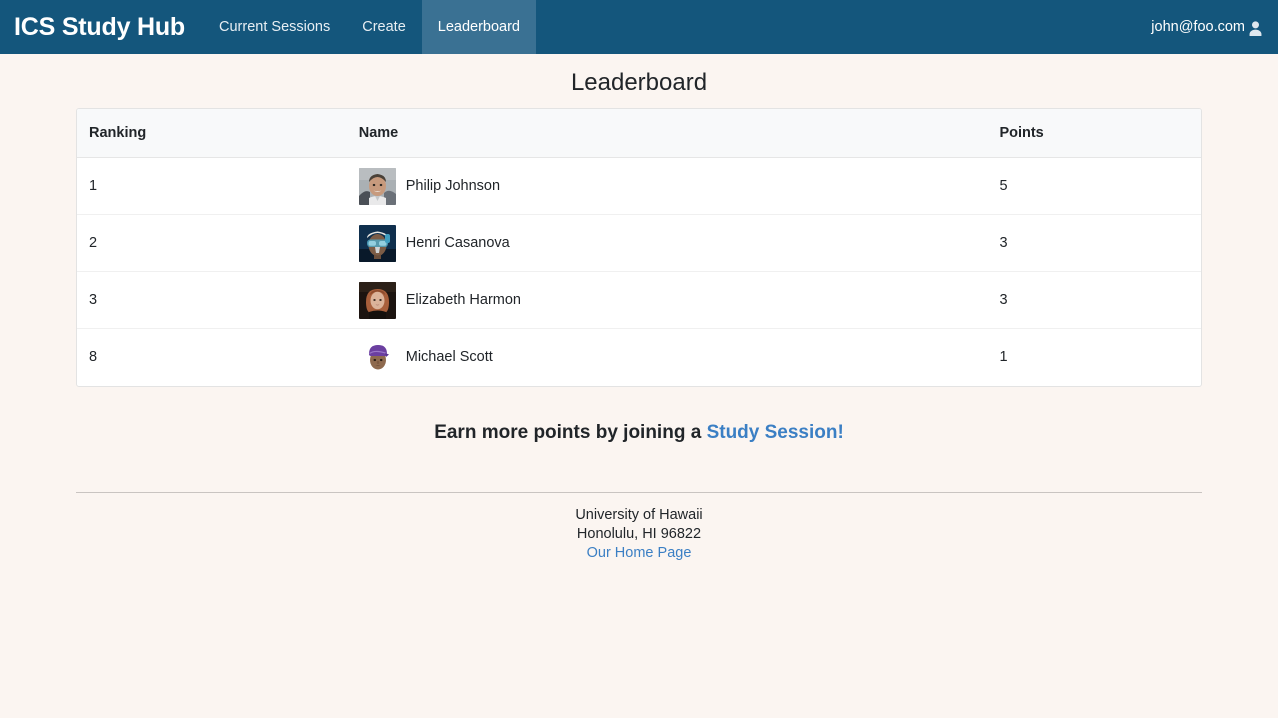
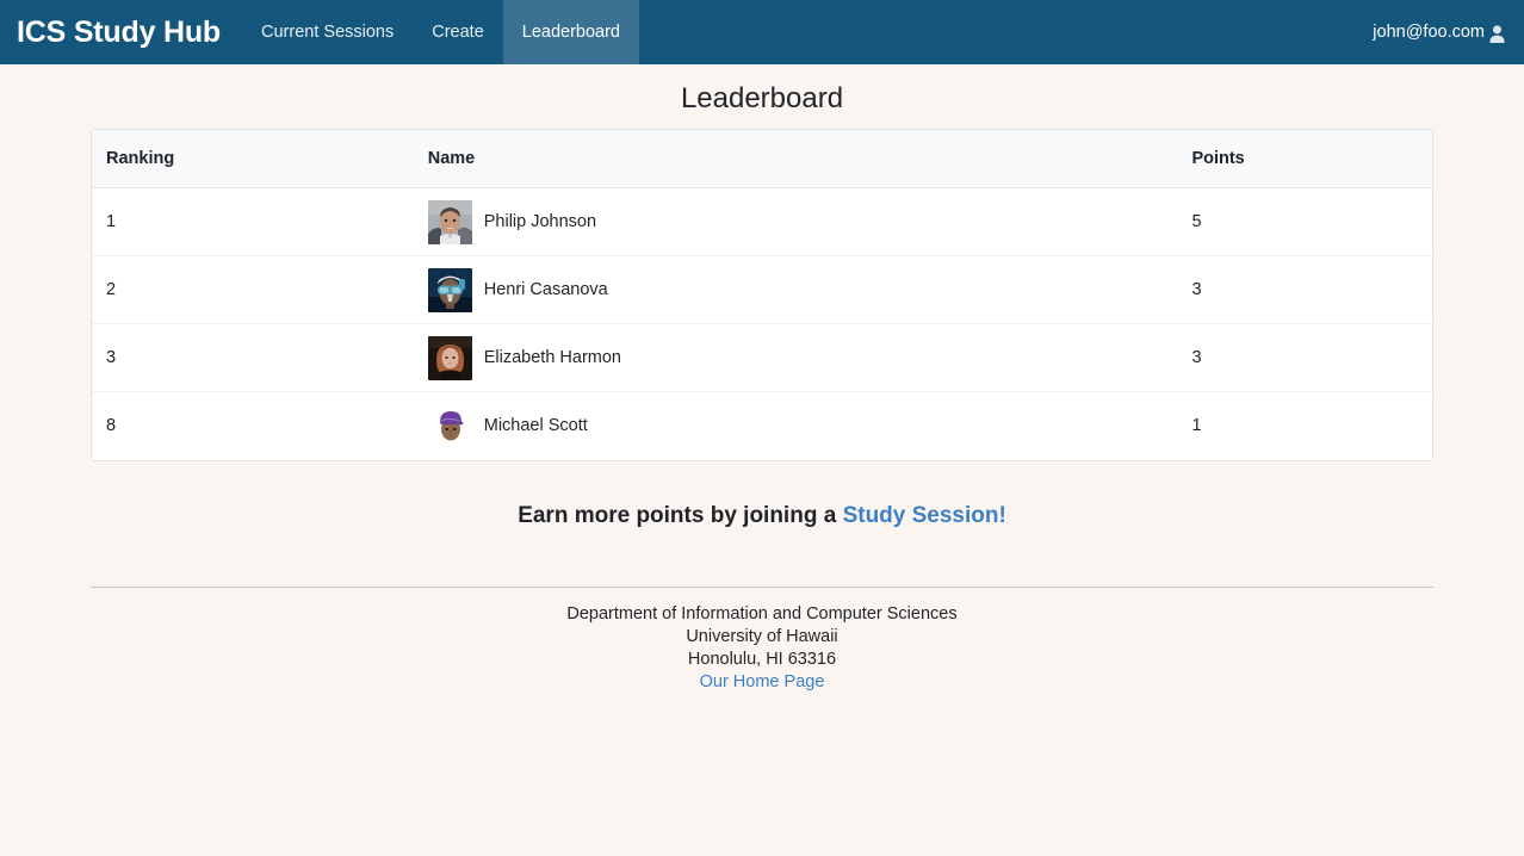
  ICS Study Hub
  Current Sessions
  Create
  Leaderboard
  john@foo.com
  Leaderboard
  Ranking	Name	Points
  1	Philip Johnson	5
  2	Henri Casanova	3
  3	Elizabeth Harmon	3
  8	Michael Scott	1
  Earn more points by joining a Study Session!
+ Department of Information and Computer Sciences
  University of Hawaii
- Honolulu, HI 96822
+ Honolulu, HI 63316
  Our Home Page
